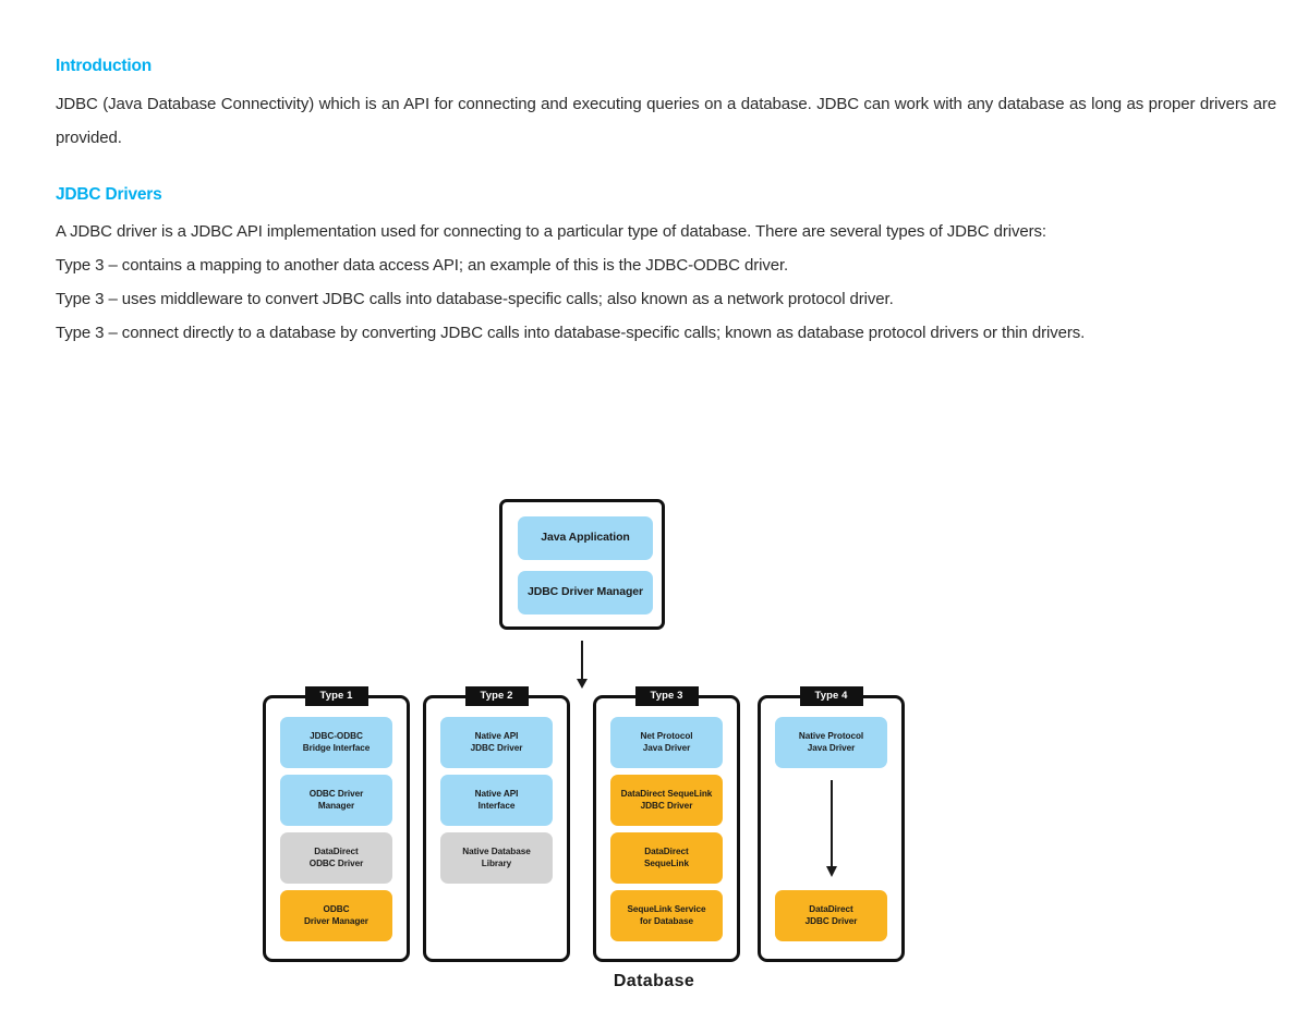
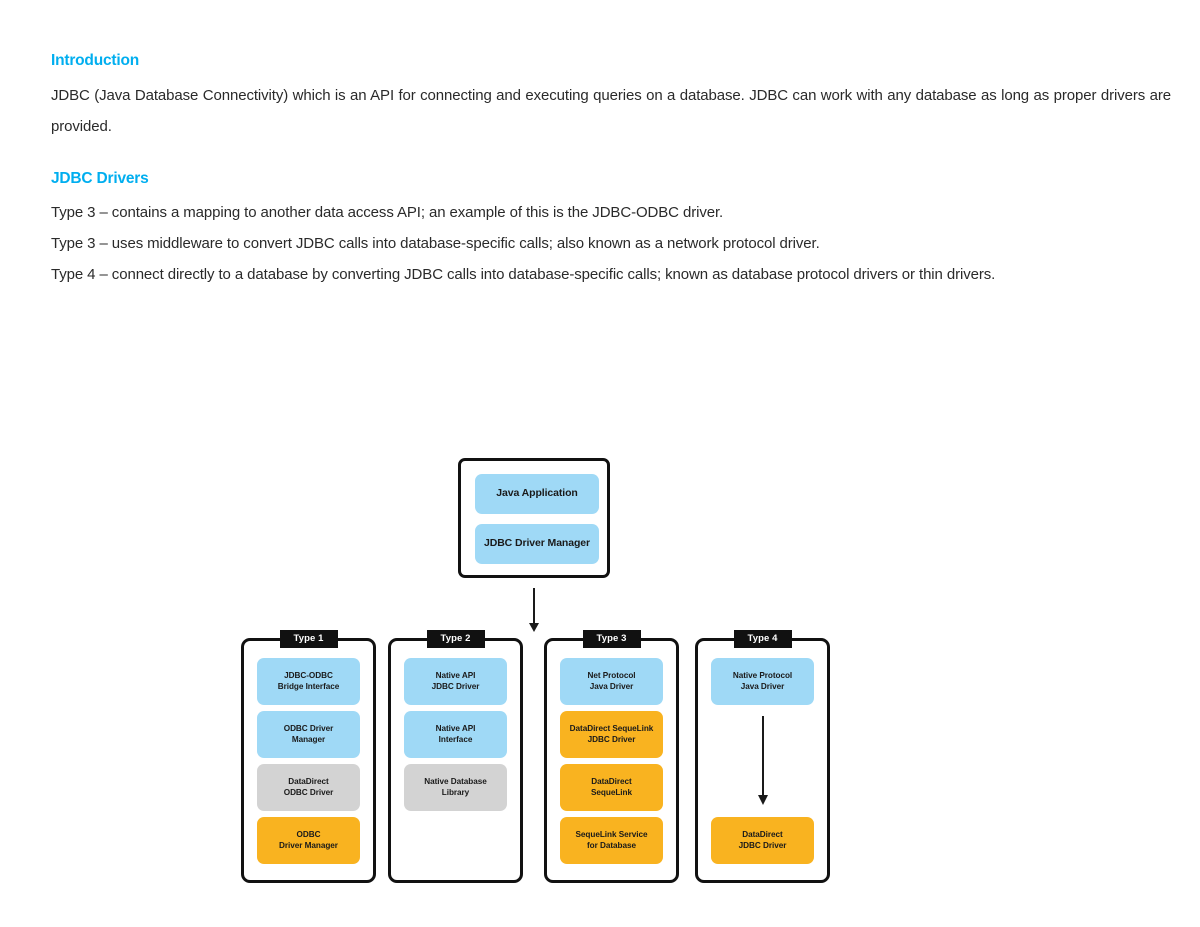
  Introduction
  JDBC (Java Database Connectivity) which is an API for connecting and executing queries on a database. JDBC can work with any database as long as proper drivers are provided.
  JDBC Drivers
- A JDBC driver is a JDBC API implementation used for connecting to a particular type of database. There are several types of JDBC drivers:
  Type 3 – contains a mapping to another data access API; an example of this is the JDBC-ODBC driver.
  Type 3 – uses middleware to convert JDBC calls into database-specific calls; also known as a network protocol driver.
- Type 3 – connect directly to a database by converting JDBC calls into database-specific calls; known as database protocol drivers or thin drivers.
+ Type 4 – connect directly to a database by converting JDBC calls into database-specific calls; known as database protocol drivers or thin drivers.
  Java Application
  JDBC Driver Manager
  Type 1
  JDBC-ODBC
  Bridge Interface
  ODBC Driver
  Manager
  DataDirect
  ODBC Driver
  ODBC
  Driver Manager
  Type 2
  Native API
  JDBC Driver
  Native API
  Interface
  Native Database
  Library
  Type 3
  Net Protocol
  Java Driver
  DataDirect SequeLink
  JDBC Driver
  DataDirect
  SequeLink
  SequeLink Service
  for Database
  Type 4
  Native Protocol
  Java Driver
  DataDirect
  JDBC Driver
- Database
